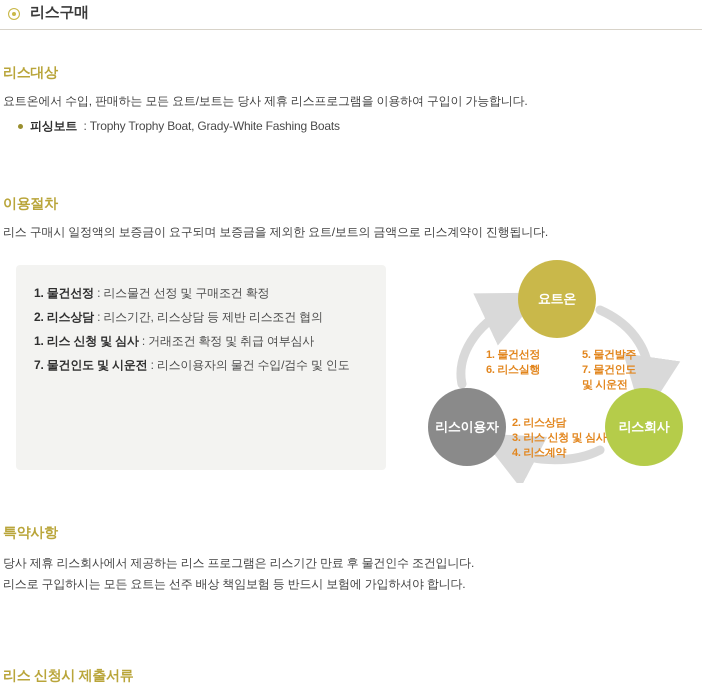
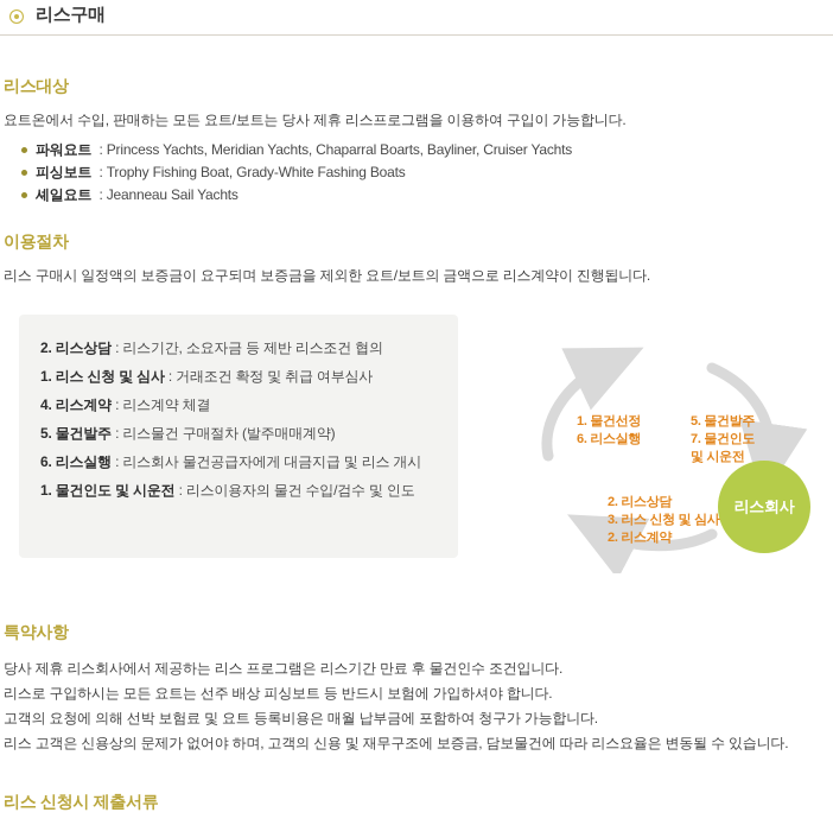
  리스구매
  리스대상
  요트온에서 수입, 판매하는 모든 요트/보트는 당사 제휴 리스프로그램을 이용하여 구입이 가능합니다.
+ 파워요트 : Princess Yachts, Meridian Yachts, Chaparral Boarts, Bayliner, Cruiser Yachts
- 피싱보트 : Trophy Trophy Boat, Grady-White Fashing Boats
+ 피싱보트 : Trophy Fishing Boat, Grady-White Fashing Boats
+ 셰일요트 : Jeanneau Sail Yachts
  이용절차
  리스 구매시 일정액의 보증금이 요구되며 보증금을 제외한 요트/보트의 금액으로 리스계약이 진행됩니다.
- 1. 물건선정 : 리스물건 선정 및 구매조건 확정
- 2. 리스상담 : 리스기간, 리스상담 등 제반 리스조건 협의
+ 2. 리스상담 : 리스기간, 소요자금 등 제반 리스조건 협의
  1. 리스 신청 및 심사 : 거래조건 확정 및 취급 여부심사
+ 4. 리스계약 : 리스계약 체결
+ 5. 물건발주 : 리스물건 구매절차 (발주매매계약)
+ 6. 리스실행 : 리스회사 물건공급자에게 대금지급 및 리스 개시
- 7. 물건인도 및 시운전 : 리스이용자의 물건 수입/검수 및 인도
+ 1. 물건인도 및 시운전 : 리스이용자의 물건 수입/검수 및 인도
- 요트온
- 리스이용자
  리스회사
  1. 물건선정
  6. 리스실행
  5. 물건발주
  7. 물건인도
  및 시운전
  2. 리스상담
  3. 리스 신청 및 심사
- 4. 리스계약
+ 2. 리스계약
  특약사항
  당사 제휴 리스회사에서 제공하는 리스 프로그램은 리스기간 만료 후 물건인수 조건입니다.
- 리스로 구입하시는 모든 요트는 선주 배상 책임보험 등 반드시 보험에 가입하셔야 합니다.
+ 리스로 구입하시는 모든 요트는 선주 배상 피싱보트 등 반드시 보험에 가입하셔야 합니다.
+ 고객의 요청에 의해 선박 보험료 및 요트 등록비용은 매월 납부금에 포함하여 청구가 가능합니다.
+ 리스 고객은 신용상의 문제가 없어야 하며, 고객의 신용 및 재무구조에 보증금, 담보물건에 따라 리스요율은 변동될 수 있습니다.
  리스 신청시 제출서류
